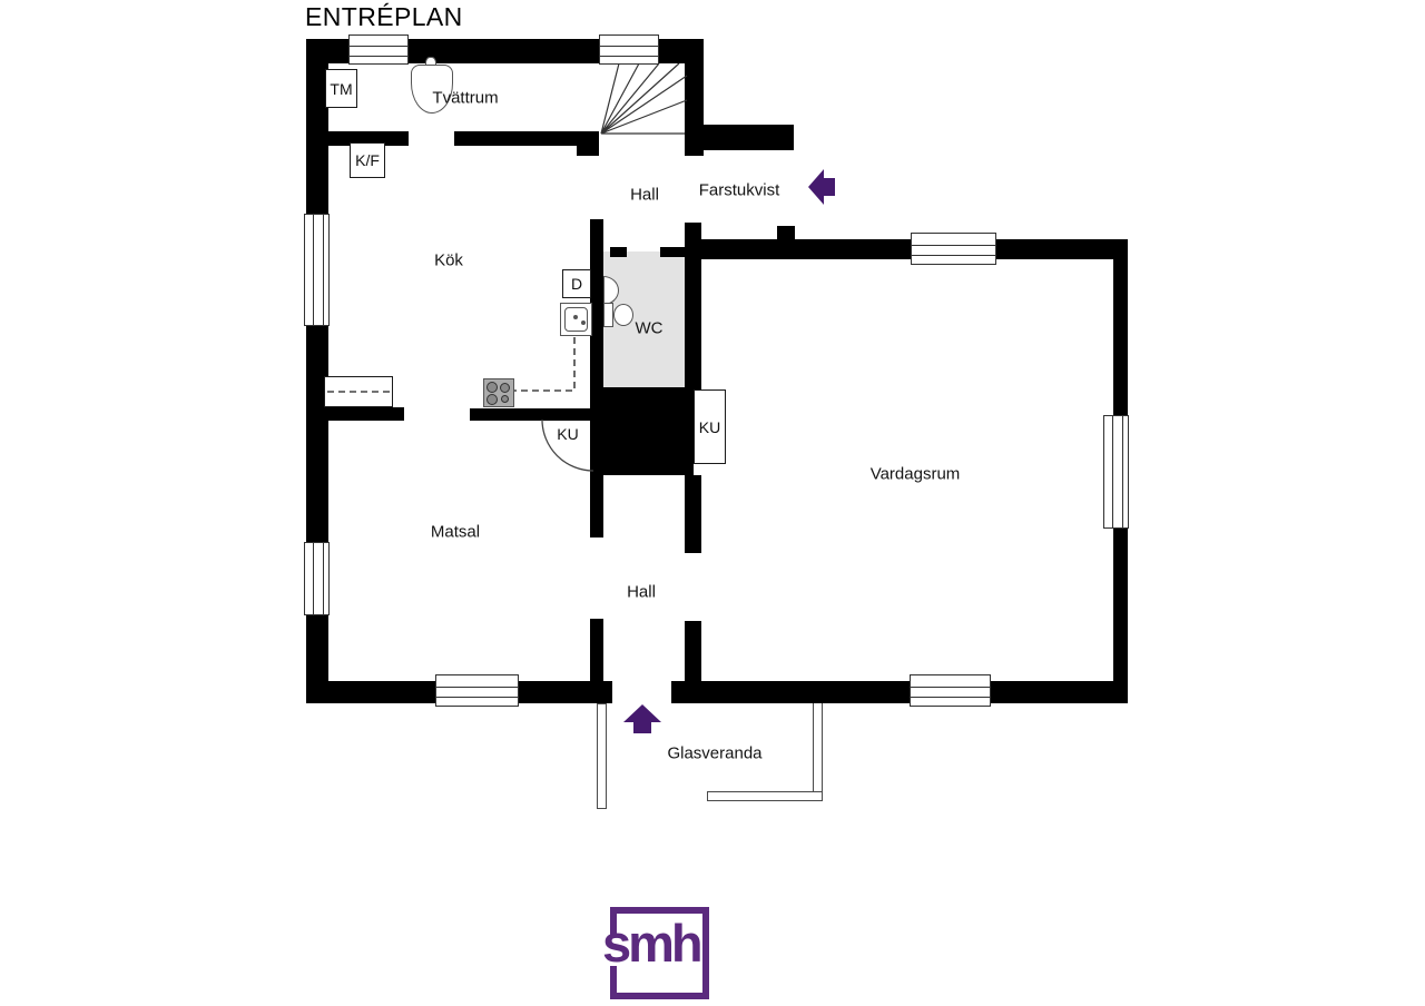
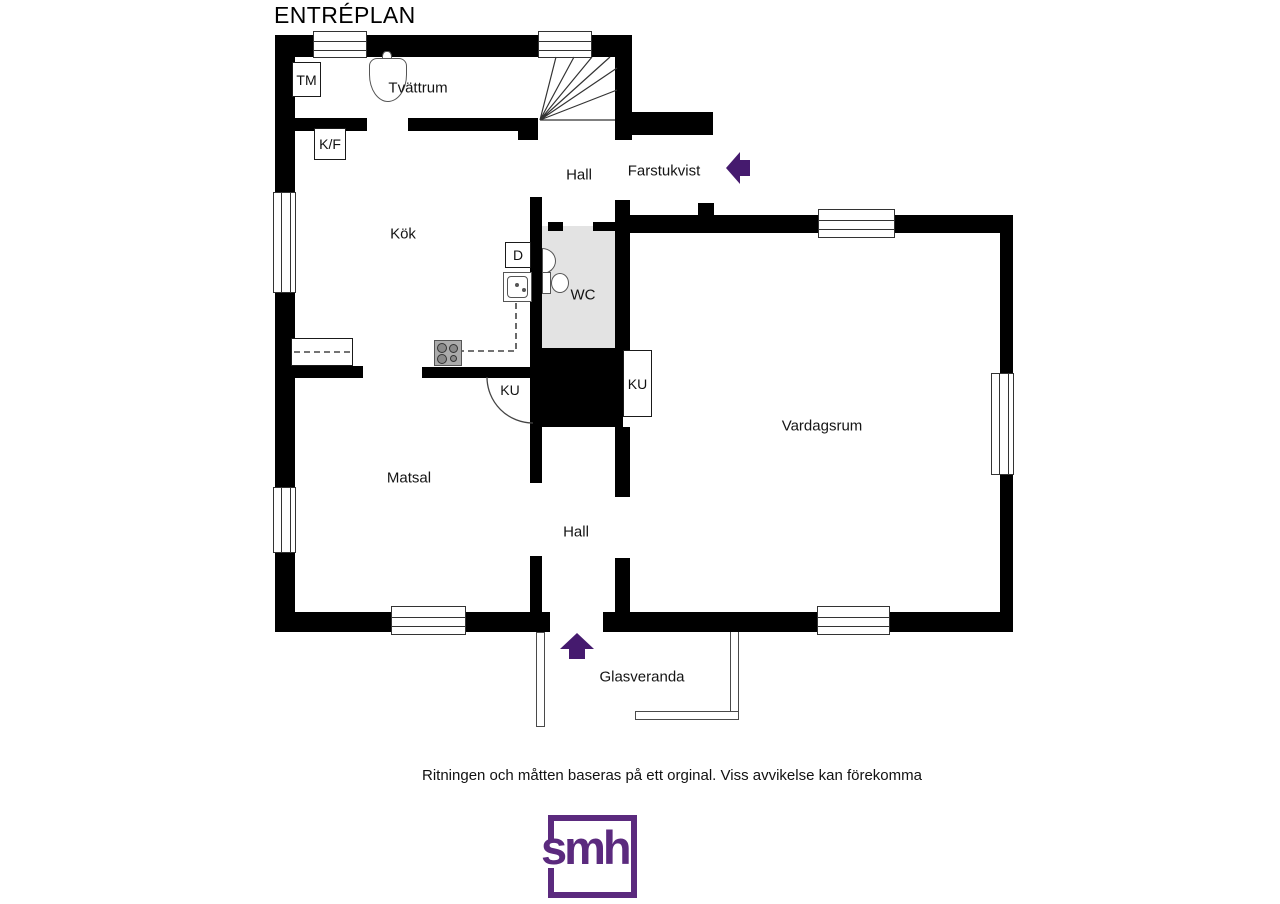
  ENTRÉPLAN
  TM
  K/F
  D
  KU
  Tvättrum
  Hall
  Farstukvist
  Kök
  WC
  Vardagsrum
  Matsal
  Hall
  Glasveranda
  KU
+ Ritningen och måtten baseras på ett orginal. Viss avvikelse kan förekomma
  smh
